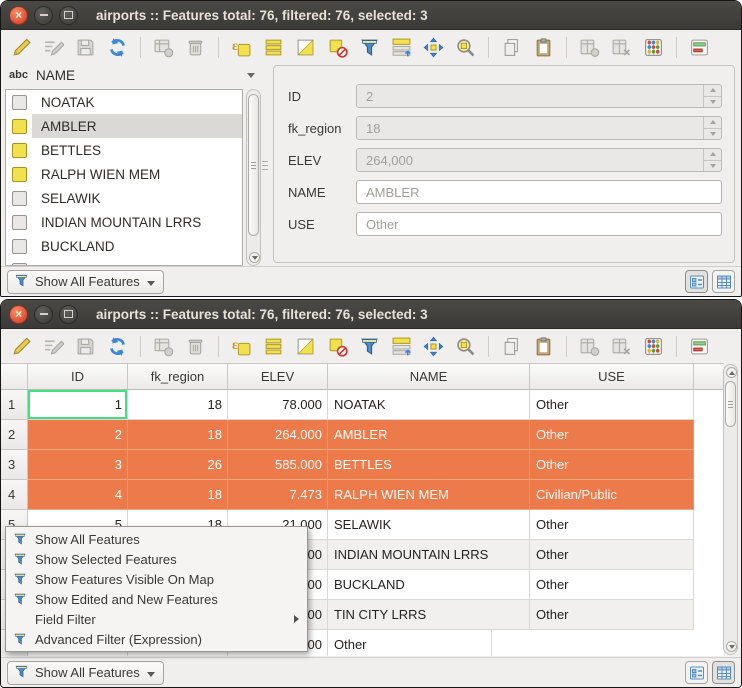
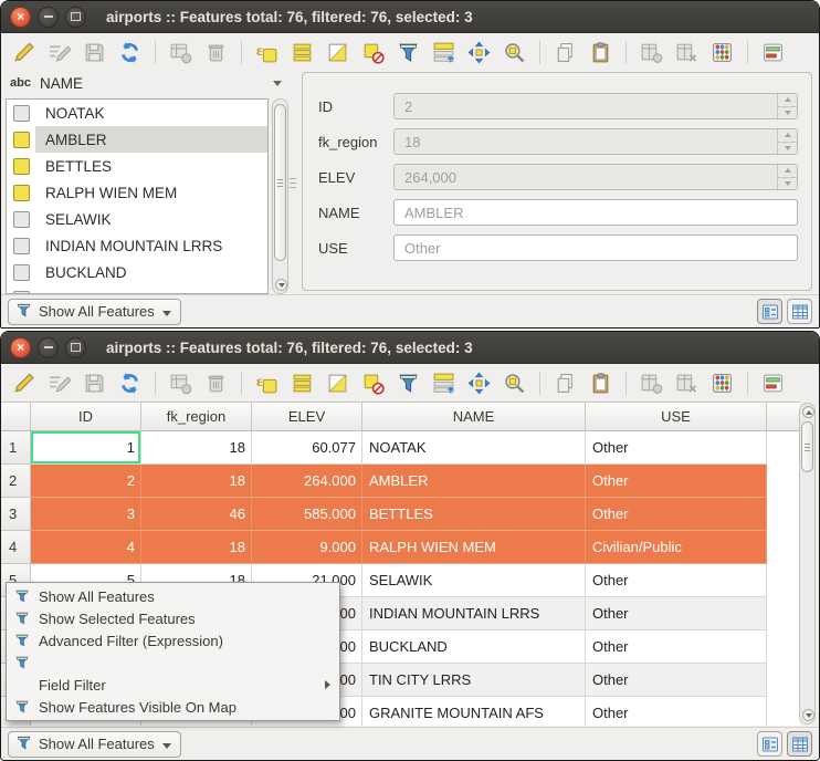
  ×
  airports :: Features total: 76, filtered: 76, selected: 3
  ε
  abc
  NAME
  NOATAK
  AMBLER
  BETTLES
  RALPH WIEN MEM
  SELAWIK
  INDIAN MOUNTAIN LRRS
  BUCKLAND
  ID
  2
  fk_region
  18
  ELEV
  264,000
  NAME
  AMBLER
  USE
  Other
  Show All Features
  ×
  airports :: Features total: 76, filtered: 76, selected: 3
  ε
  ID
  fk_region
  ELEV
  NAME
  USE
  1
  1
  18
- 78.000
+ 60.077
  NOATAK
  Other
  2
  2
  18
  264.000
  AMBLER
  Other
  3
  3
- 26
+ 46
  585.000
  BETTLES
  Other
  4
  4
  18
- 7.473
+ 9.000
  RALPH WIEN MEM
  Civilian/Public
  5
  5
  18
  21.000
  SELAWIK
  Other
  00
  INDIAN MOUNTAIN LRRS
  Other
  00
  BUCKLAND
  Other
  00
  TIN CITY LRRS
  Other
  00
+ GRANITE MOUNTAIN AFS
  Other
  Show All Features
  Show All Features
  Show Selected Features
- Show Features Visible On Map
+ Advanced Filter (Expression)
- Show Edited and New Features
  Field Filter
- Advanced Filter (Expression)
+ Show Features Visible On Map
